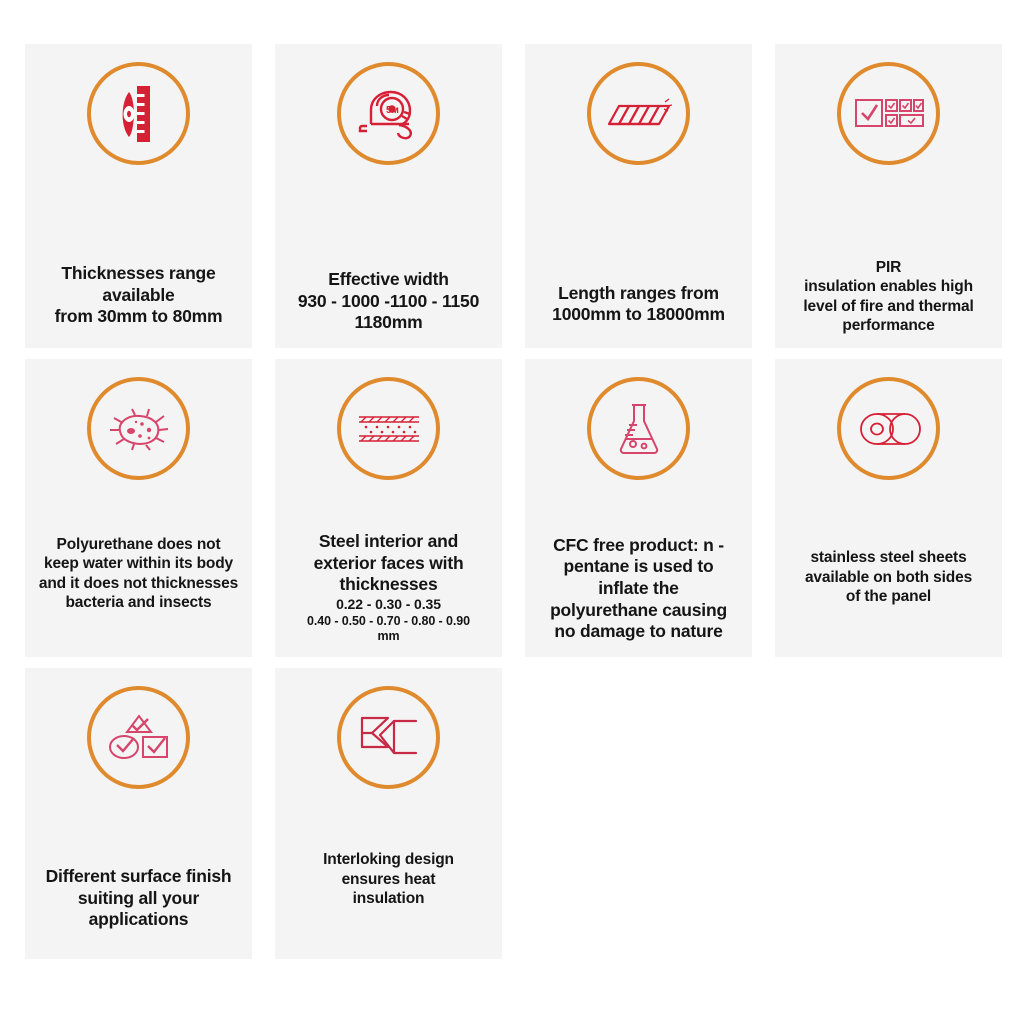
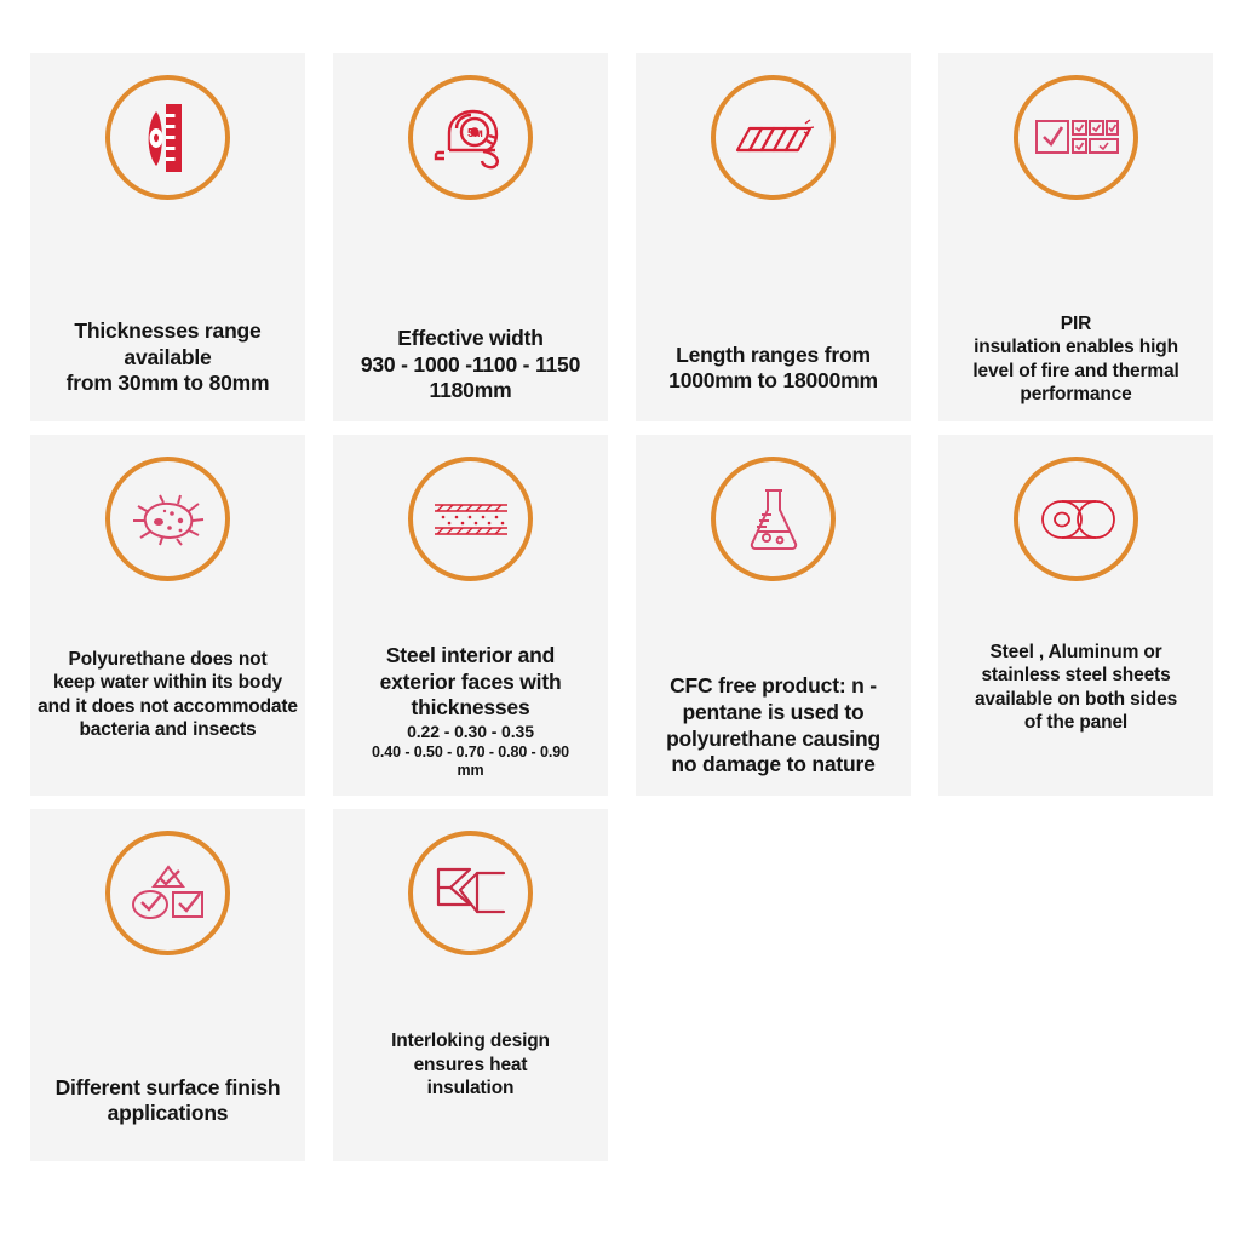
  Thicknesses range available
  from 30mm to 80mm
  5м
  Effective width
  930 - 1000 -1100 - 1150
  1180mm
  Length ranges from
  1000mm to 18000mm
  PIR
  insulation enables high
  level of fire and thermal
  performance
  Polyurethane does not
  keep water within its body
- and it does not thicknesses
+ and it does not accommodate
  bacteria and insects
  Steel interior and
  exterior faces with
  thicknesses
  0.22 - 0.30 - 0.35
  0.40 - 0.50 - 0.70 - 0.80 - 0.90
  mm
  CFC free product: n -
  pentane is used to
- inflate the
  polyurethane causing
  no damage to nature
+ Steel , Aluminum or
  stainless steel sheets
  available on both sides
  of the panel
  Different surface finish
- suiting all your
  applications
  Interloking design
  ensures heat
  insulation
